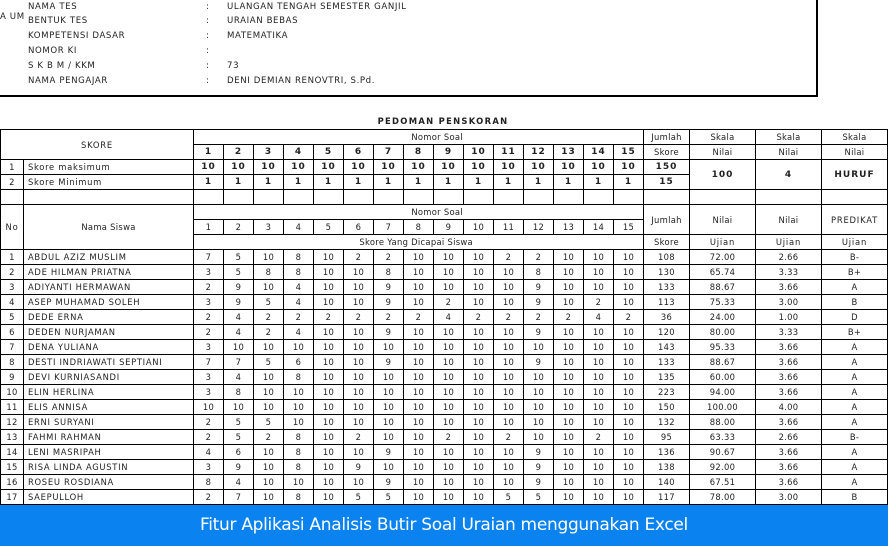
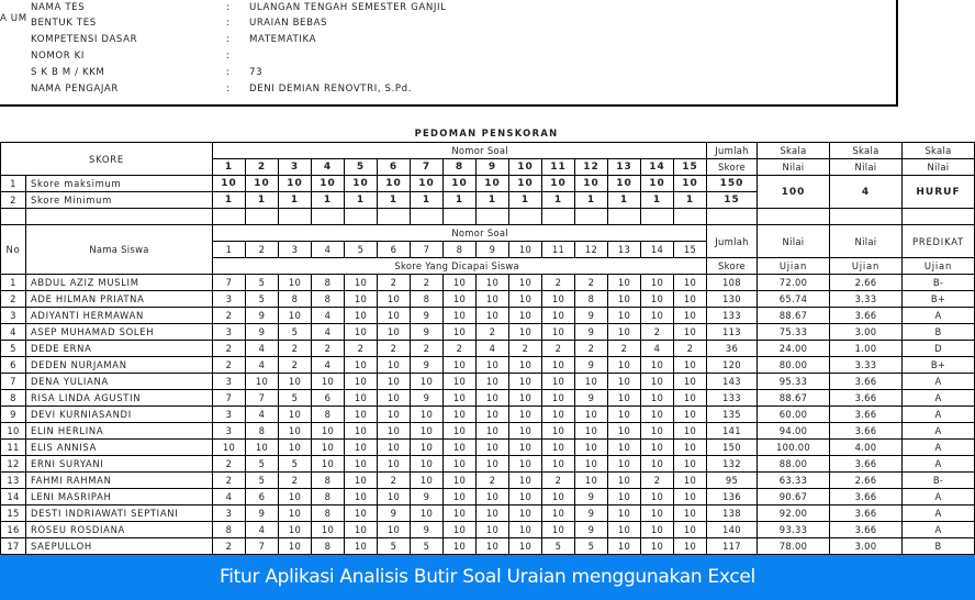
  A UM
  NAMA TES
  :
  ULANGAN TENGAH SEMESTER GANJIL
  BENTUK TES
  :
  URAIAN BEBAS
  KOMPETENSI DASAR
  :
  MATEMATIKA
  NOMOR KI
  :
  S K B M / KKM
  :
  73
  NAMA PENGAJAR
  :
  DENI DEMIAN RENOVTRI, S.Pd.
  PEDOMAN PENSKORAN
  SKORE	Nomor Soal	Jumlah	Skala	Skala	Skala
  1	2	3	4	5	6	7	8	9	10	11	12	13	14	15	Skore	Nilai	Nilai	Nilai
  1	Skore maksimum	10	10	10	10	10	10	10	10	10	10	10	10	10	10	10	150	100	4	HURUF
  2	Skore Minimum	1	1	1	1	1	1	1	1	1	1	1	1	1	1	1	15
  No	Nama Siswa	Nomor Soal	Jumlah	Nilai	Nilai	PREDIKAT
  1	2	3	4	5	6	7	8	9	10	11	12	13	14	15
  Skore Yang Dicapai Siswa	Skore	Ujian	Ujian	Ujian
  1	ABDUL AZIZ MUSLIM	7	5	10	8	10	2	2	10	10	10	2	2	10	10	10	108	72.00	2.66	B-
  2	ADE HILMAN PRIATNA	3	5	8	8	10	10	8	10	10	10	10	8	10	10	10	130	65.74	3.33	B+
  3	ADIYANTI HERMAWAN	2	9	10	4	10	10	9	10	10	10	10	9	10	10	10	133	88.67	3.66	A
  4	ASEP MUHAMAD SOLEH	3	9	5	4	10	10	9	10	2	10	10	9	10	2	10	113	75.33	3.00	B
  5	DEDE ERNA	2	4	2	2	2	2	2	2	4	2	2	2	2	4	2	36	24.00	1.00	D
  6	DEDEN NURJAMAN	2	4	2	4	10	10	9	10	10	10	10	9	10	10	10	120	80.00	3.33	B+
  7	DENA YULIANA	3	10	10	10	10	10	10	10	10	10	10	10	10	10	10	143	95.33	3.66	A
- 8	DESTI INDRIAWATI SEPTIANI	7	7	5	6	10	10	9	10	10	10	10	9	10	10	10	133	88.67	3.66	A
+ 8	RISA LINDA AGUSTIN	7	7	5	6	10	10	9	10	10	10	10	9	10	10	10	133	88.67	3.66	A
  9	DEVI KURNIASANDI	3	4	10	8	10	10	10	10	10	10	10	10	10	10	10	135	60.00	3.66	A
- 10	ELIN HERLINA	3	8	10	10	10	10	10	10	10	10	10	10	10	10	10	223	94.00	3.66	A
+ 10	ELIN HERLINA	3	8	10	10	10	10	10	10	10	10	10	10	10	10	10	141	94.00	3.66	A
  11	ELIS ANNISA	10	10	10	10	10	10	10	10	10	10	10	10	10	10	10	150	100.00	4.00	A
  12	ERNI SURYANI	2	5	5	10	10	10	10	10	10	10	10	10	10	10	10	132	88.00	3.66	A
  13	FAHMI RAHMAN	2	5	2	8	10	2	10	10	2	10	2	10	10	2	10	95	63.33	2.66	B-
  14	LENI MASRIPAH	4	6	10	8	10	10	9	10	10	10	10	9	10	10	10	136	90.67	3.66	A
- 15	RISA LINDA AGUSTIN	3	9	10	8	10	9	10	10	10	10	10	9	10	10	10	138	92.00	3.66	A
+ 15	DESTI INDRIAWATI SEPTIANI	3	9	10	8	10	9	10	10	10	10	10	9	10	10	10	138	92.00	3.66	A
- 16	ROSEU ROSDIANA	8	4	10	10	10	10	9	10	10	10	10	9	10	10	10	140	67.51	3.66	A
+ 16	ROSEU ROSDIANA	8	4	10	10	10	10	9	10	10	10	10	9	10	10	10	140	93.33	3.66	A
  17	SAEPULLOH	2	7	10	8	10	5	5	10	10	10	5	5	10	10	10	117	78.00	3.00	B
  Fitur Aplikasi Analisis Butir Soal Uraian menggunakan Excel
